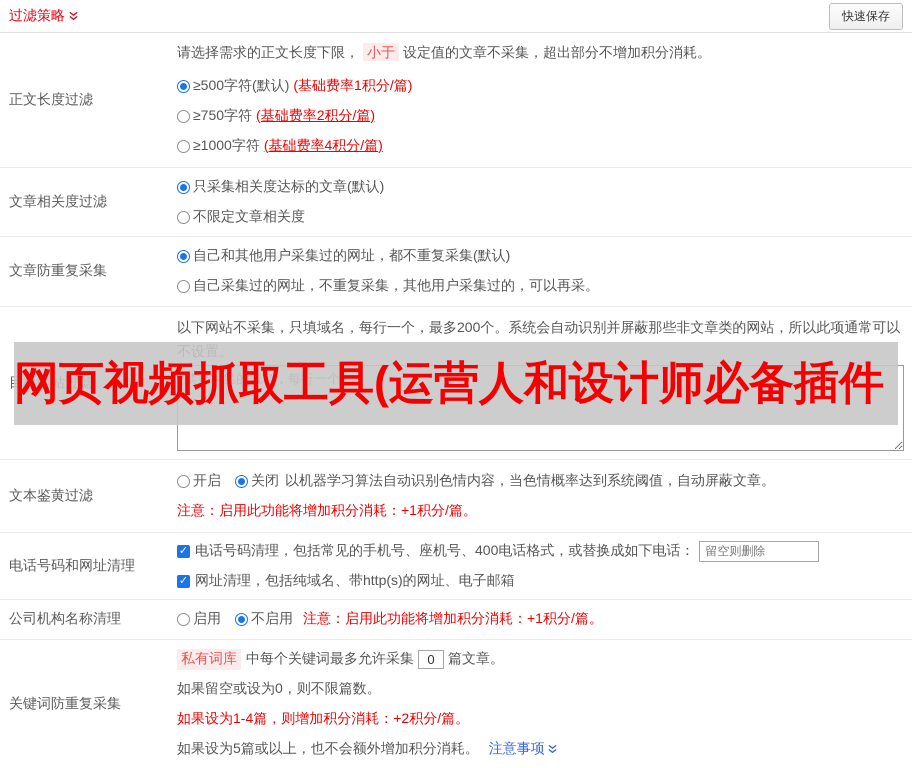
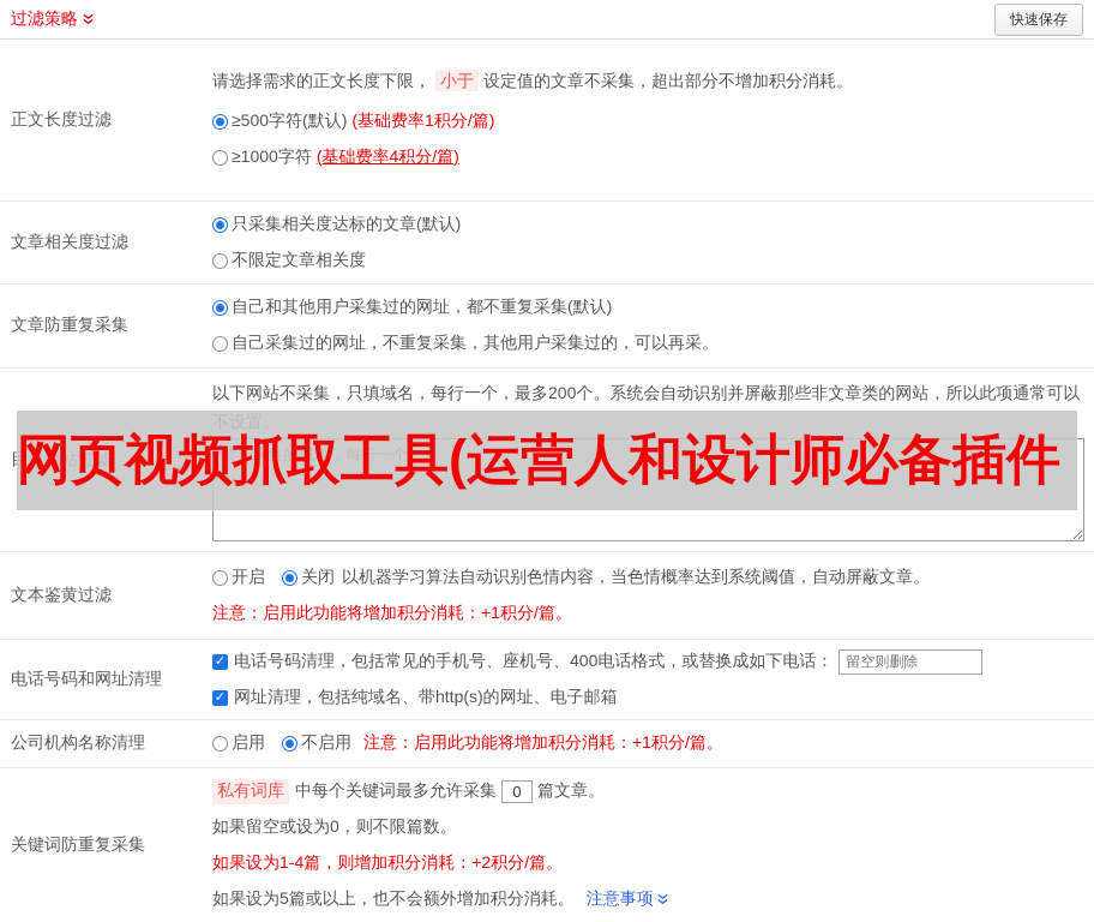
  过滤策略
  快速保存
  正文长度过滤
  请选择需求的正文长度下限， 小于 设定值的文章不采集，超出部分不增加积分消耗。
  ≥500字符(默认)
  (基础费率1积分/篇)
- ≥750字符
- (基础费率2积分/篇)
  ≥1000字符
  (基础费率4积分/篇)
  文章相关度过滤
  只采集相关度达标的文章(默认)
  不限定文章相关度
  文章防重复采集
  自己和其他用户采集过的网址，都不重复采集(默认)
  自己采集过的网址，不重复采集，其他用户采集过的，可以再采。
  目标网站过滤
  以下网站不采集，只填域名，每行一个，最多200个。系统会自动识别并屏蔽那些非文章类的网站，所以此项通常可以
  禁止采集的域名，每行一个
  文本鉴黄过滤
  开启
  关闭
  以机器学习算法自动识别色情内容，当色情概率达到系统阈值，自动屏蔽文章。
  注意：启用此功能将增加积分消耗：+1积分/篇。
  电话号码和网址清理
  电话号码清理，包括常见的手机号、座机号、400电话格式，或替换成如下电话：
  留空则删除
  网址清理，包括纯域名、带http(s)的网址、电子邮箱
  公司机构名称清理
  启用
  不启用
  注意：启用此功能将增加积分消耗：+1积分/篇。
  关键词防重复采集
  私有词库
  中每个关键词最多允许采集
  0
  篇文章。
  如果留空或设为0，则不限篇数。
  如果设为1-4篇，则增加积分消耗：+2积分/篇。
  如果设为5篇或以上，也不会额外增加积分消耗。
  注意事项
  网页视频抓取工具(运营人和设计师必备插件
